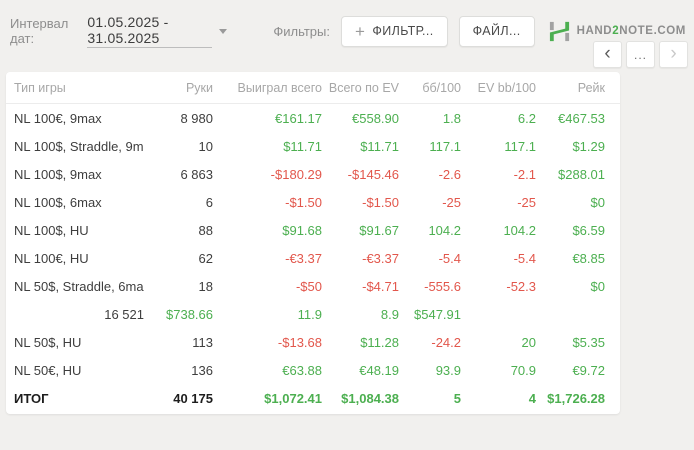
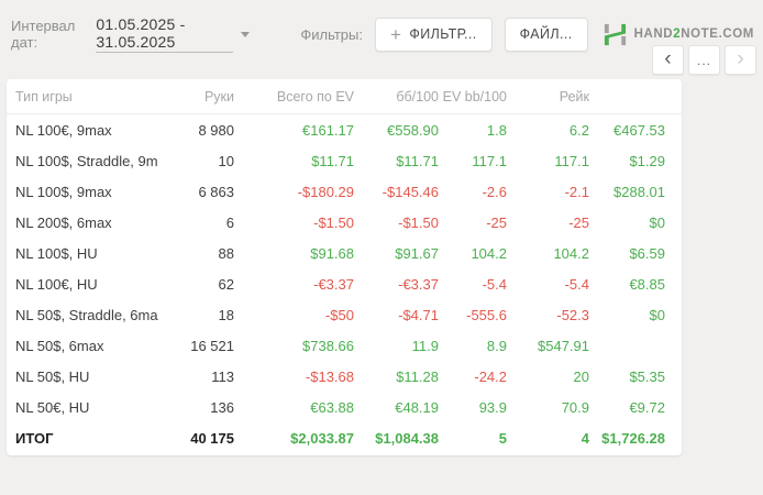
  Интервал дат:
  01.05.2025 - 31.05.2025
  Фильтры:
  +
  ФИЛЬТР...
  ФАЙЛ...
  HAND2NOTE.COM
  ‹
  ...
  ›
  Тип игры
  Руки
- Выиграл всего
  Всего по EV
  бб/100
  EV bb/100
  Рейк
  NL 100€, 9max
  8 980
  €161.17
  €558.90
  1.8
  6.2
  €467.53
  NL 100$, Straddle, 9m
  10
  $11.71
  $11.71
  117.1
  117.1
  $1.29
  NL 100$, 9max
  6 863
  -$180.29
  -$145.46
  -2.6
  -2.1
  $288.01
- NL 100$, 6max
+ NL 200$, 6max
  6
  -$1.50
  -$1.50
  -25
  -25
  $0
  NL 100$, HU
  88
  $91.68
  $91.67
  104.2
  104.2
  $6.59
  NL 100€, HU
  62
  -€3.37
  -€3.37
  -5.4
  -5.4
  €8.85
  NL 50$, Straddle, 6ma
  18
  -$50
  -$4.71
  -555.6
  -52.3
  $0
+ NL 50$, 6max
  16 521
  $738.66
  11.9
  8.9
  $547.91
  NL 50$, HU
  113
  -$13.68
  $11.28
  -24.2
  20
  $5.35
  NL 50€, HU
  136
  €63.88
  €48.19
  93.9
  70.9
  €9.72
  ИТОГ
  40 175
- $1,072.41
+ $2,033.87
  $1,084.38
  5
  4
  $1,726.28
